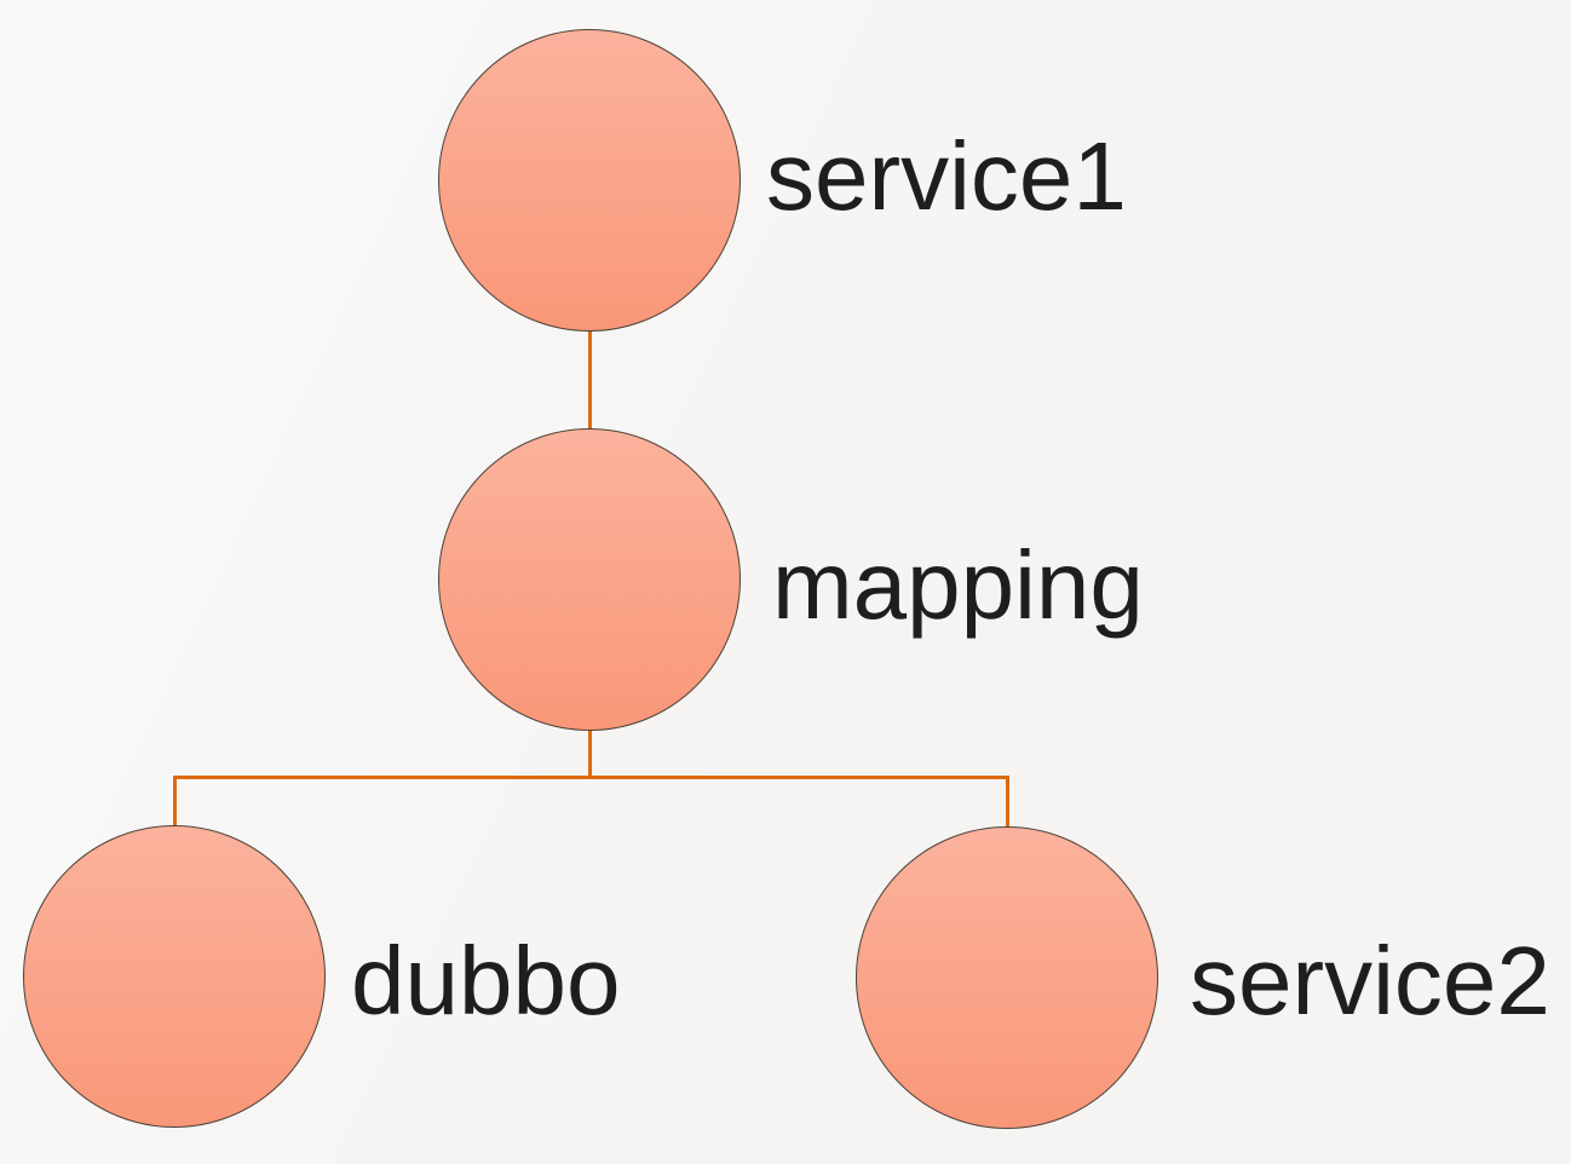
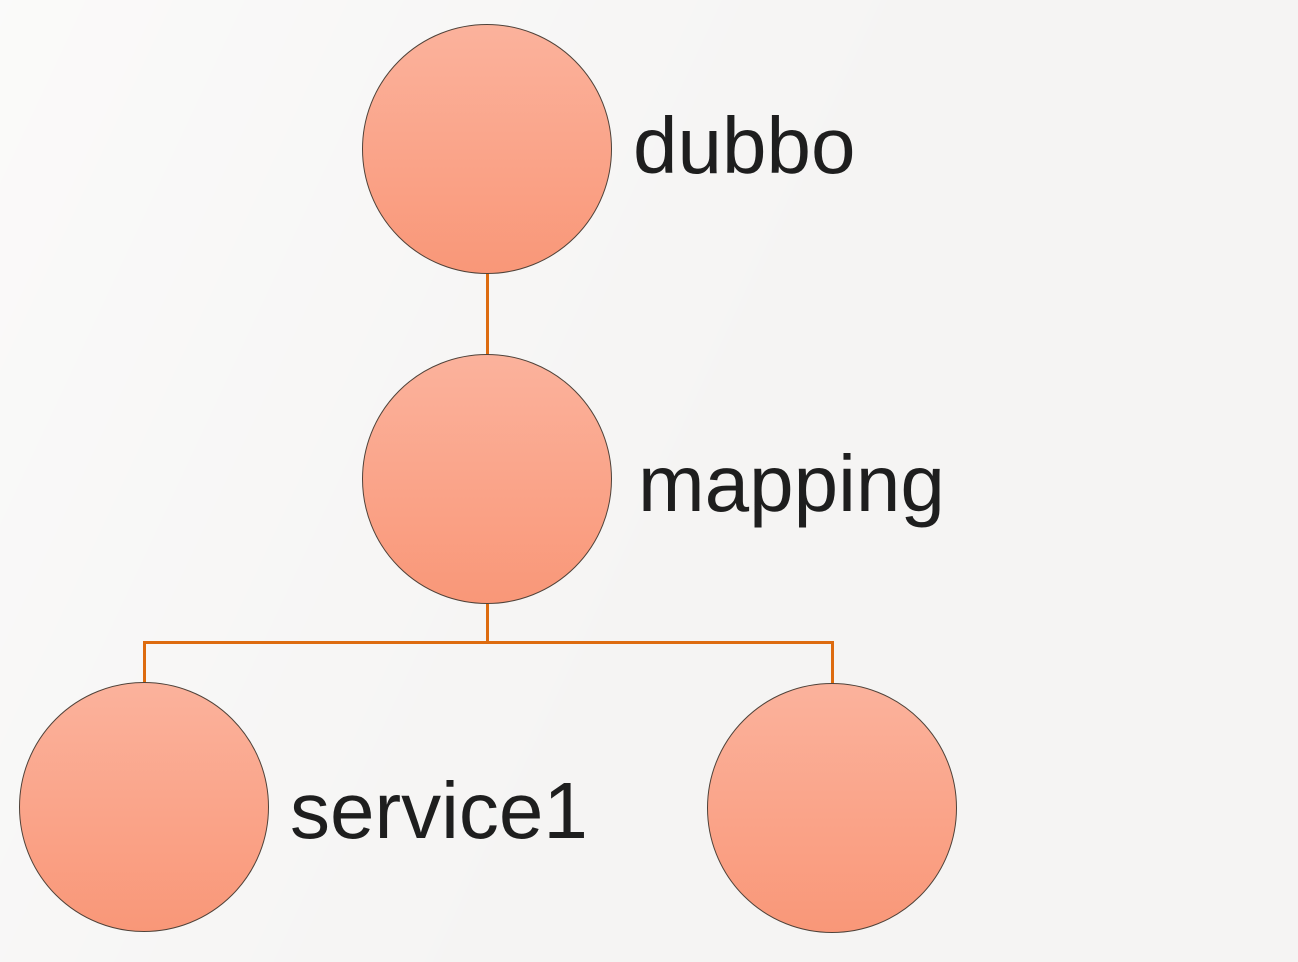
- service1
+ dubbo
  mapping
- dubbo
+ service1
- service2
